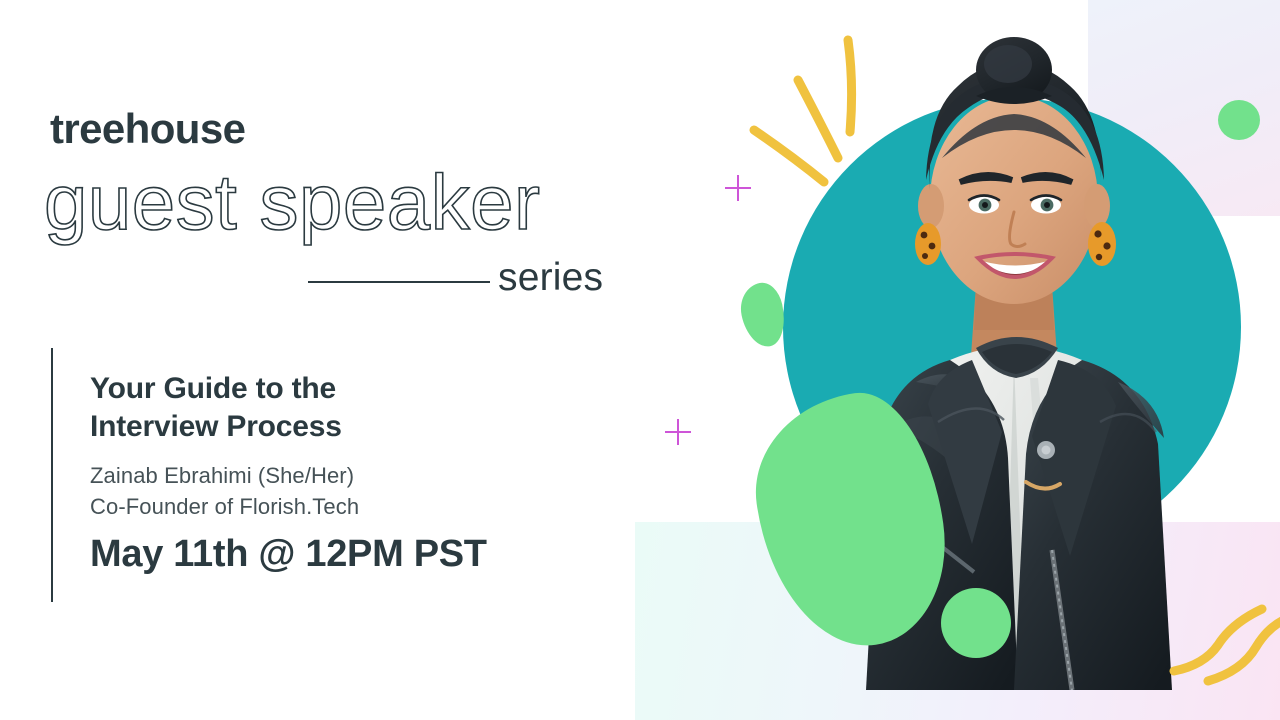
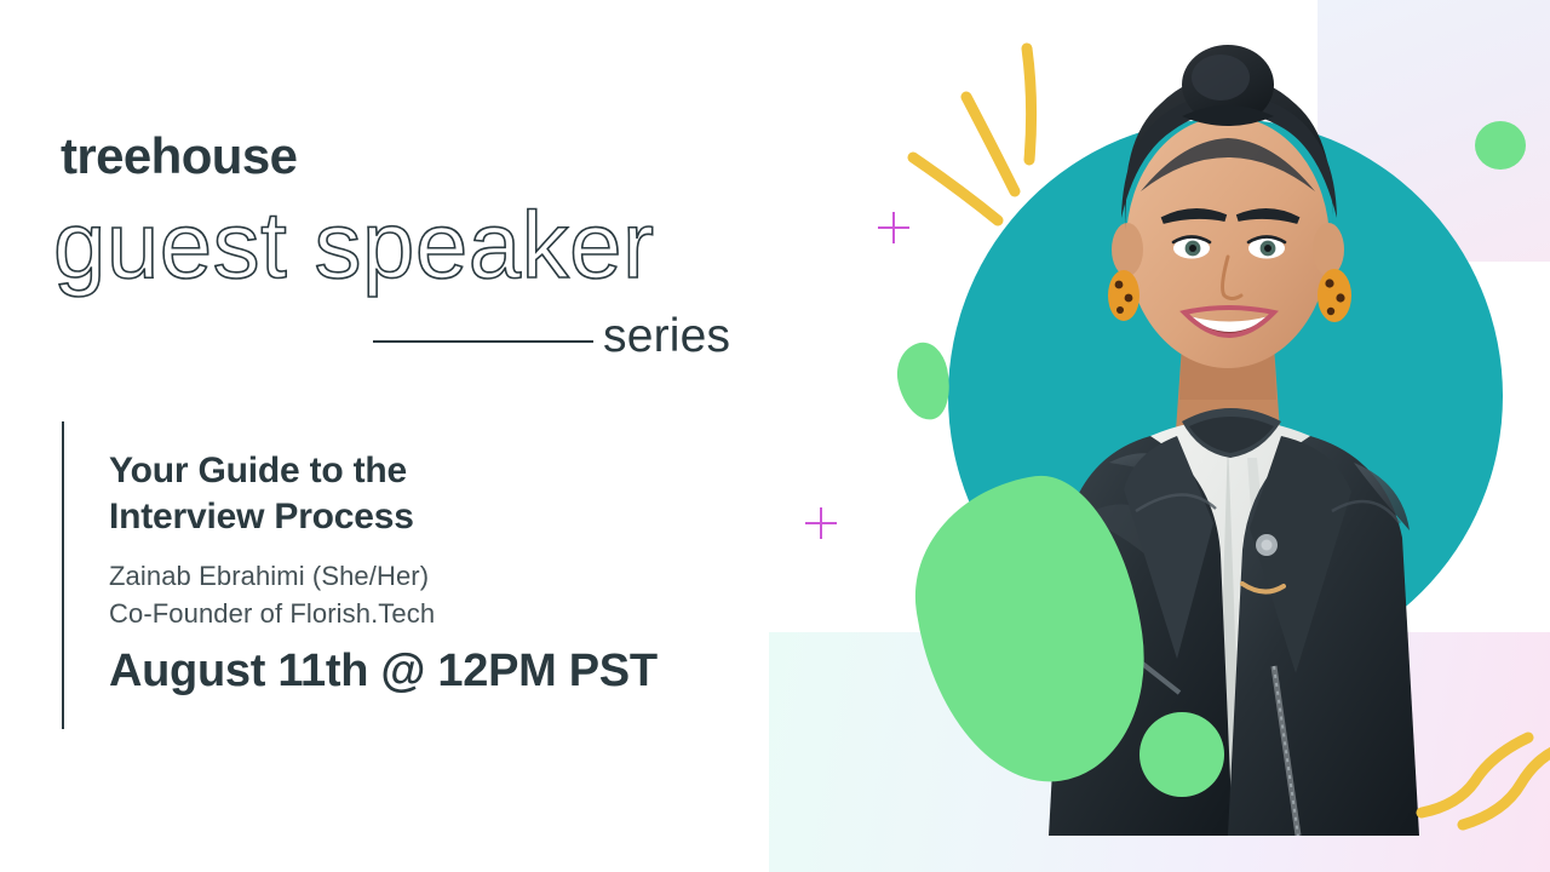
  treehouse
  guest speaker
  series
  Your Guide to the
  Interview Process
  Zainab Ebrahimi (She/Her)
  Co-Founder of Florish.Tech
- May 11th @ 12PM PST
+ August 11th @ 12PM PST
